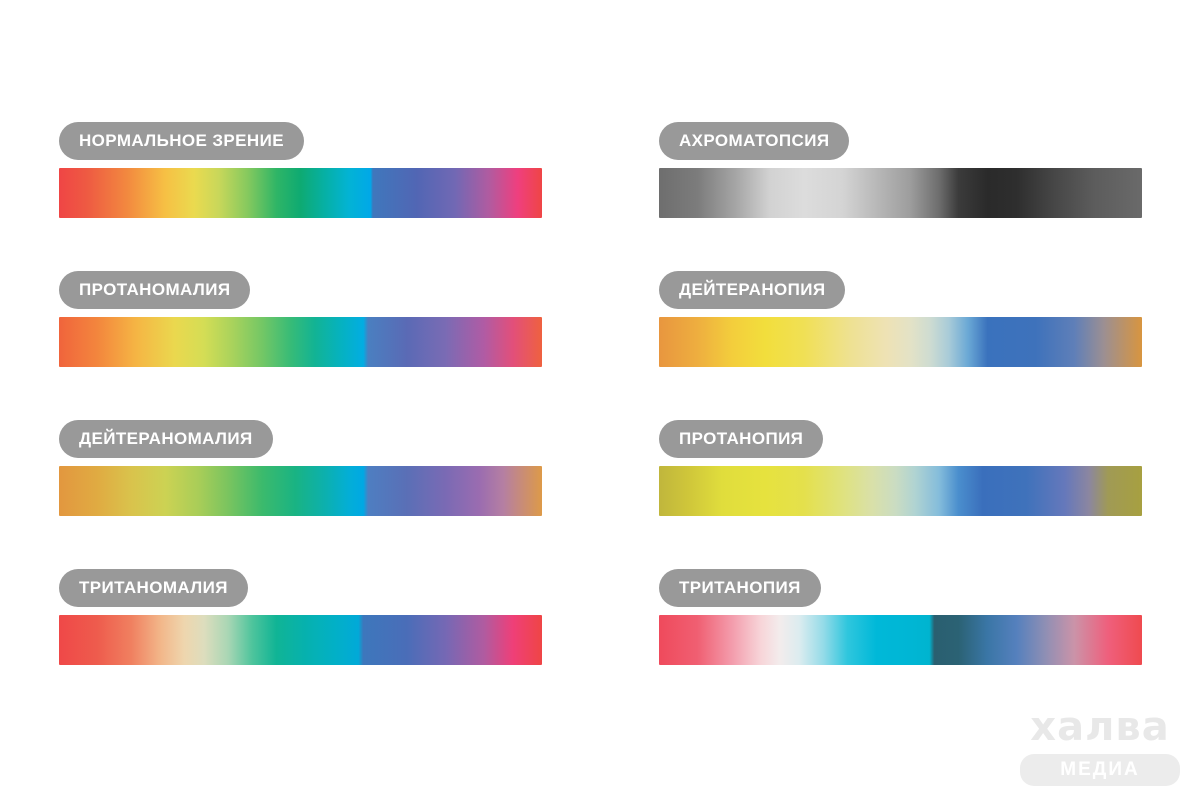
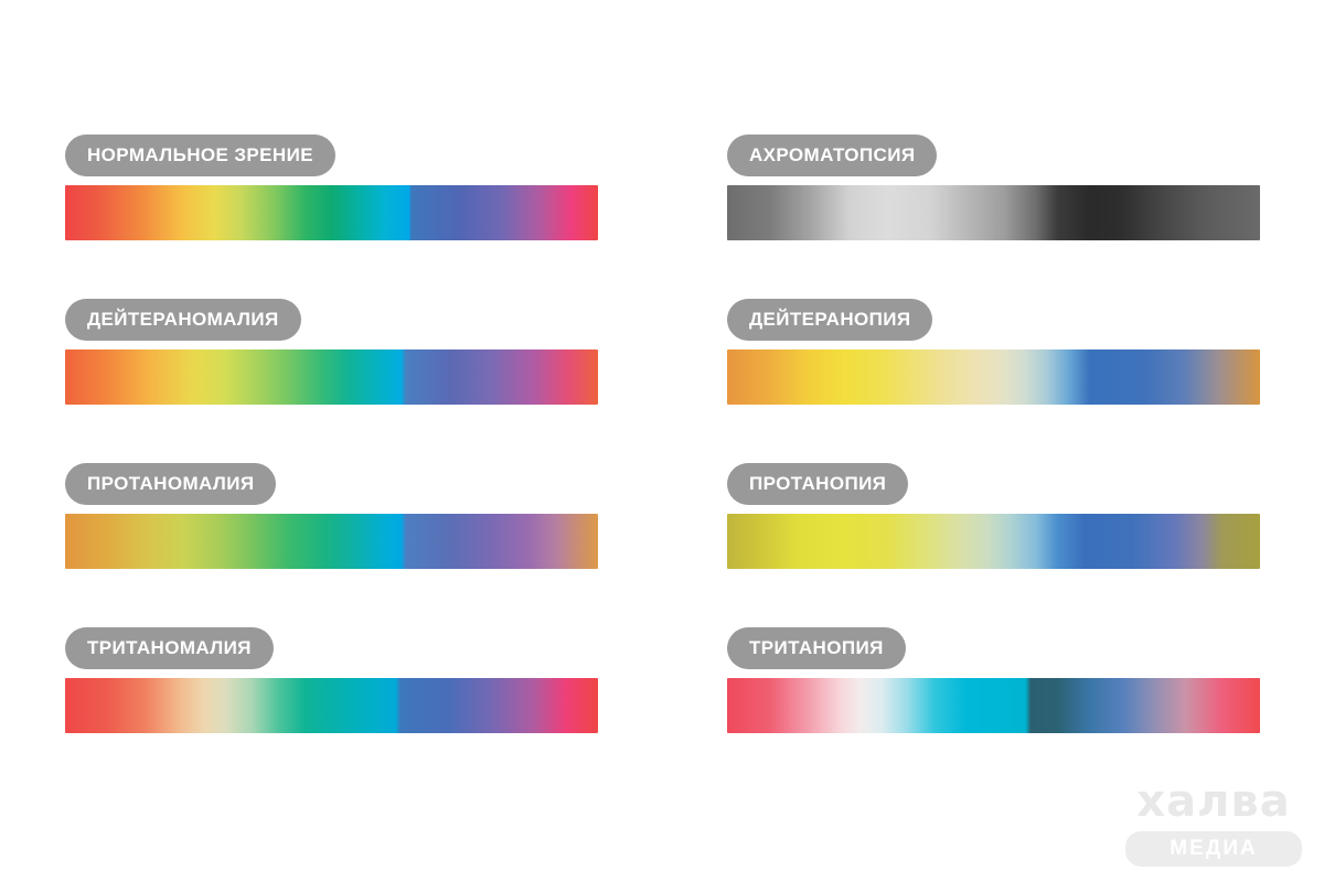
  НОРМАЛЬНОЕ ЗРЕНИЕ
  АХРОМАТОПСИЯ
- ПРОТАНОМАЛИЯ
+ ДЕЙТЕРАНОМАЛИЯ
  ДЕЙТЕРАНОПИЯ
- ДЕЙТЕРАНОМАЛИЯ
+ ПРОТАНОМАЛИЯ
  ПРОТАНОПИЯ
  ТРИТАНОМАЛИЯ
  ТРИТАНОПИЯ
